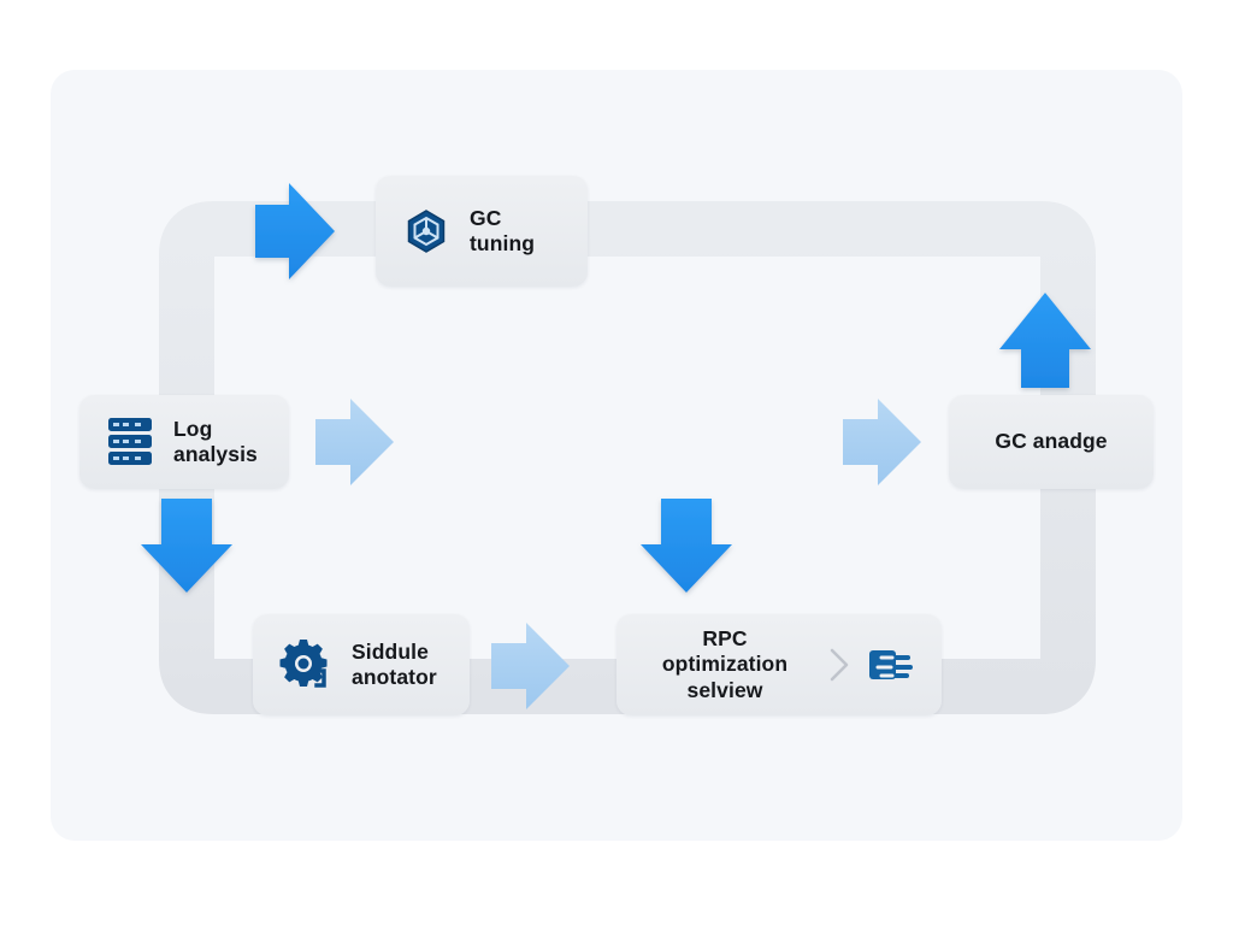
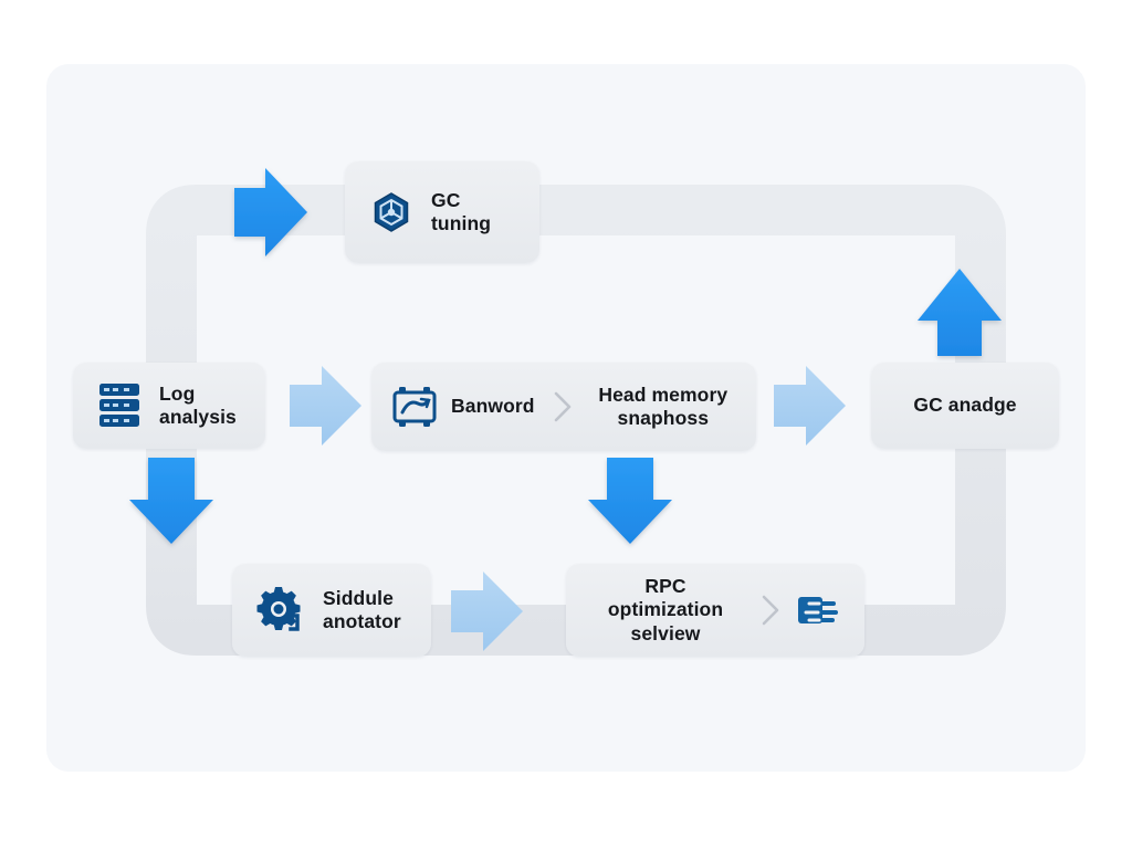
  GC tuning
  Log analysis
+ Banword
+ Head memory
+ snaphoss
  GC anadge
  Siddule
  anotator
  RPC optimization
  selview
